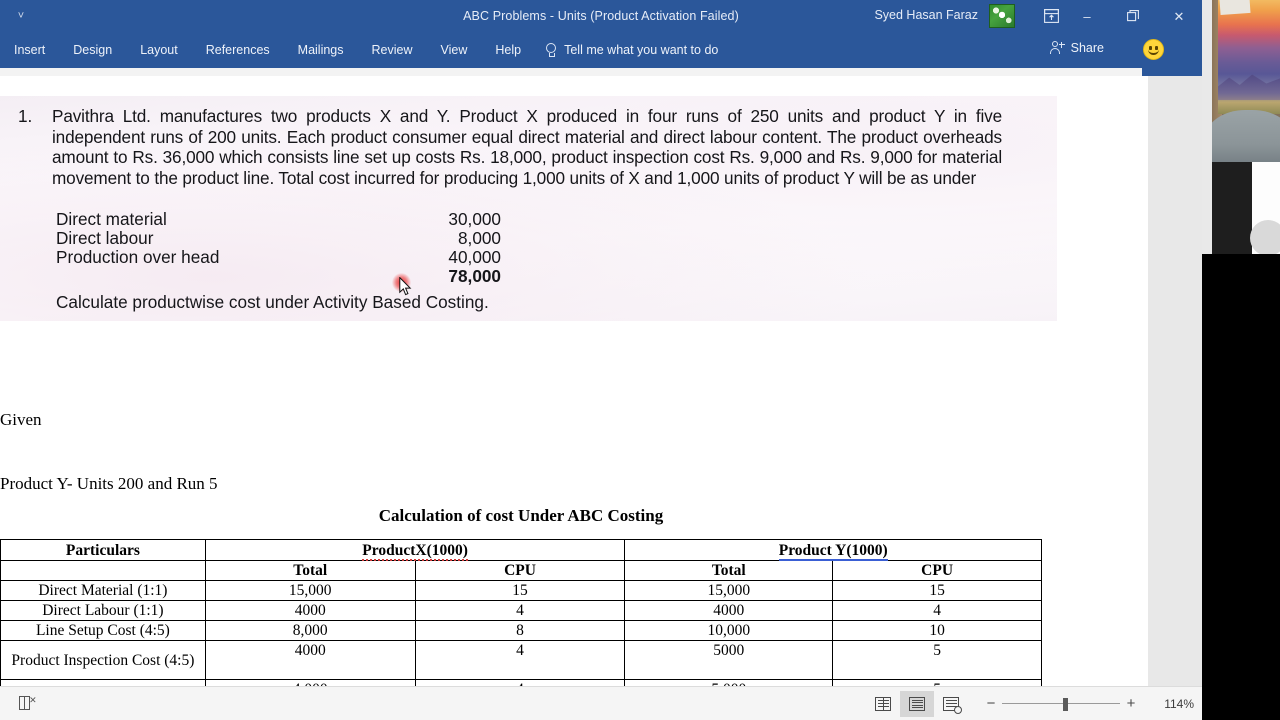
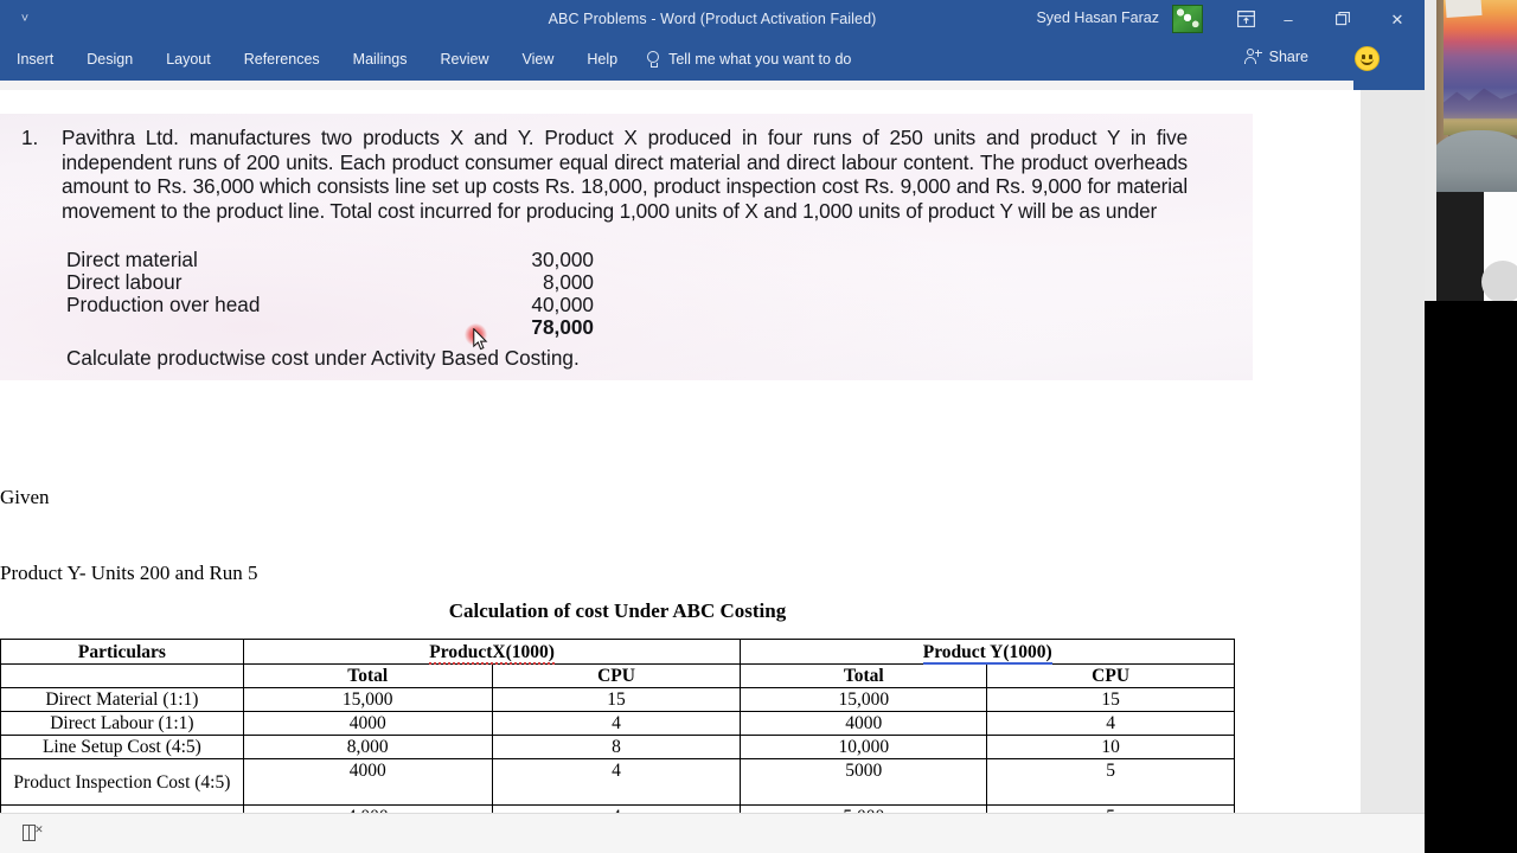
  ˅
- ABC Problems - Units (Product Activation Failed)
+ ABC Problems - Word (Product Activation Failed)
  Syed Hasan Faraz
  –
  ✕
  Insert
  Design
  Layout
  References
  Mailings
  Review
  View
  Help
  Tell me what you want to do
  Share
  1.
  Pavithra Ltd. manufactures two products X and Y. Product X produced in four runs of 250 units and product Y in five independent runs of 200 units. Each product consumer equal direct material and direct labour content. The product overheads amount to Rs. 36,000 which consists line set up costs Rs. 18,000, product inspection cost Rs. 9,000 and Rs. 9,000 for material movement to the product line. Total cost incurred for producing 1,000 units of X and 1,000 units of product Y will be as under
  Direct material
  30,000
  Direct labour
  8,000
  Production over head
  40,000
  78,000
  Calculate productwise cost under Activity Based Costing.
  Given
  Product Y- Units 200 and Run 5
  Calculation of cost Under ABC Costing
  Particulars	ProductX(1000)	Product Y(1000)
  	Total	CPU	Total	CPU
  Direct Material (1:1)	15,000	15	15,000	15
  Direct Labour (1:1)	4000	4	4000	4
  Line Setup Cost (4:5)	8,000	8	10,000	10
  Product Inspection Cost (4:5)	4000	4	5000	5
  ✕
- −
- +
- 114%
